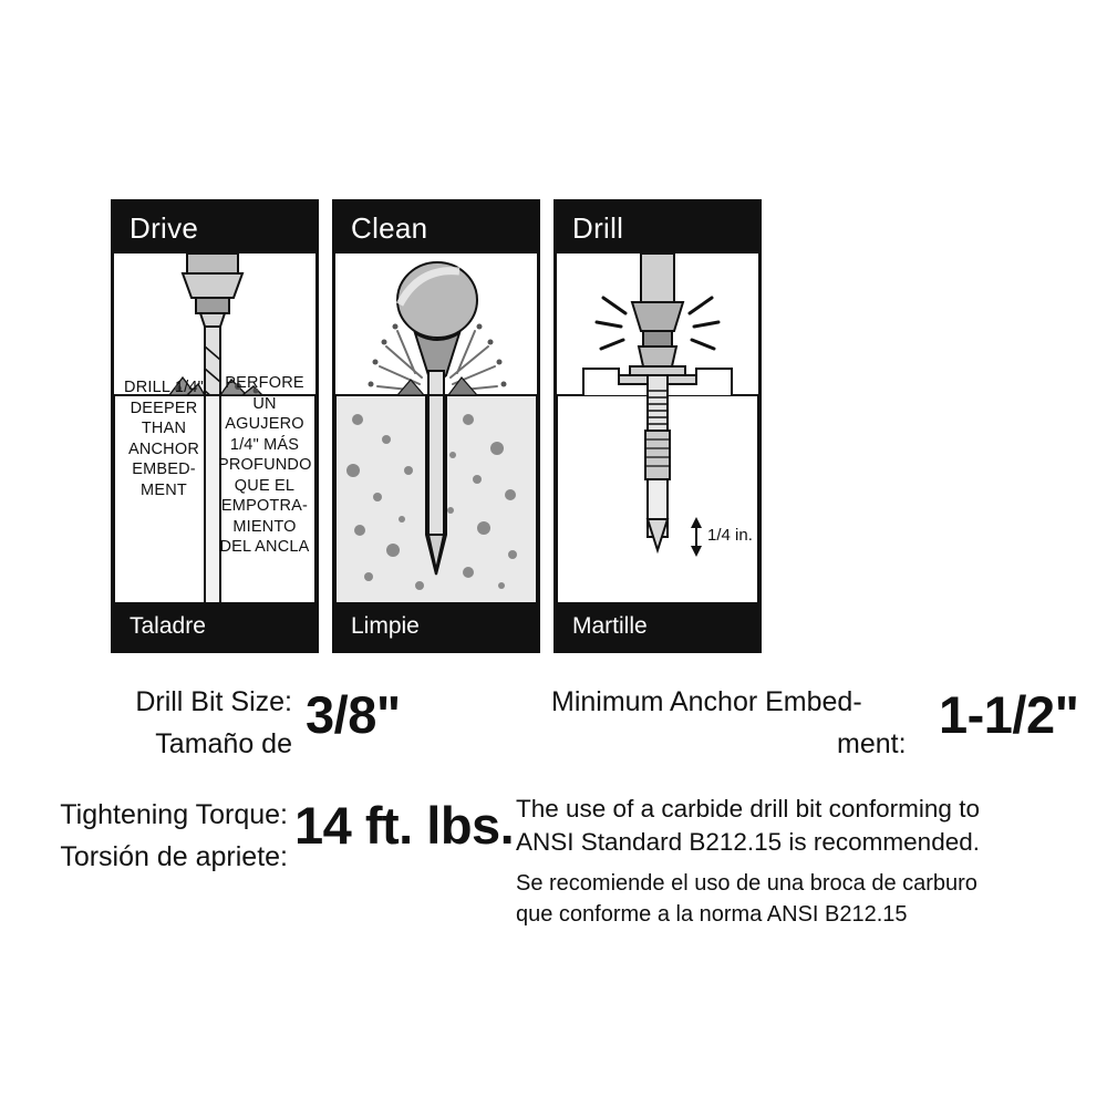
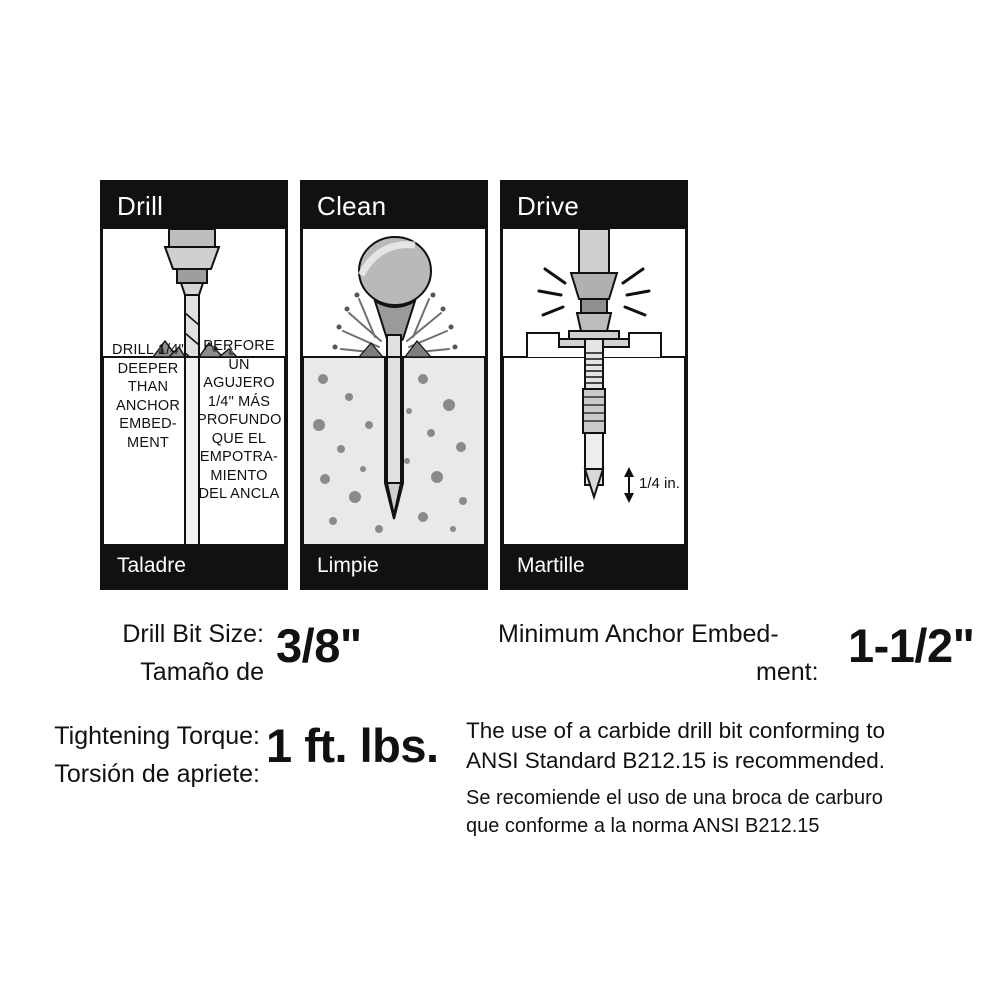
- Drive
+ Drill
  DRILL 1/4" DEEPER THAN ANCHOR EMBED-MENT
  PERFORE UN AGUJERO 1/4" MÁS PROFUNDO QUE EL EMPOTRA-MIENTO DEL ANCLA
  Taladre
  Clean
  Limpie
- Drill
+ Drive
  1/4 in.
  Martille
  Drill Bit Size:
  Tamaño de
  3/8"
  Minimum Anchor Embed-
  ment:
  1-1/2"
  Tightening Torque:
  Torsión de apriete:
- 14 ft. lbs.
+ 1 ft. lbs.
  The use of a carbide drill bit conforming to
  ANSI Standard B212.15 is recommended.
  Se recomiende el uso de una broca de carburo
  que conforme a la norma ANSI B212.15
